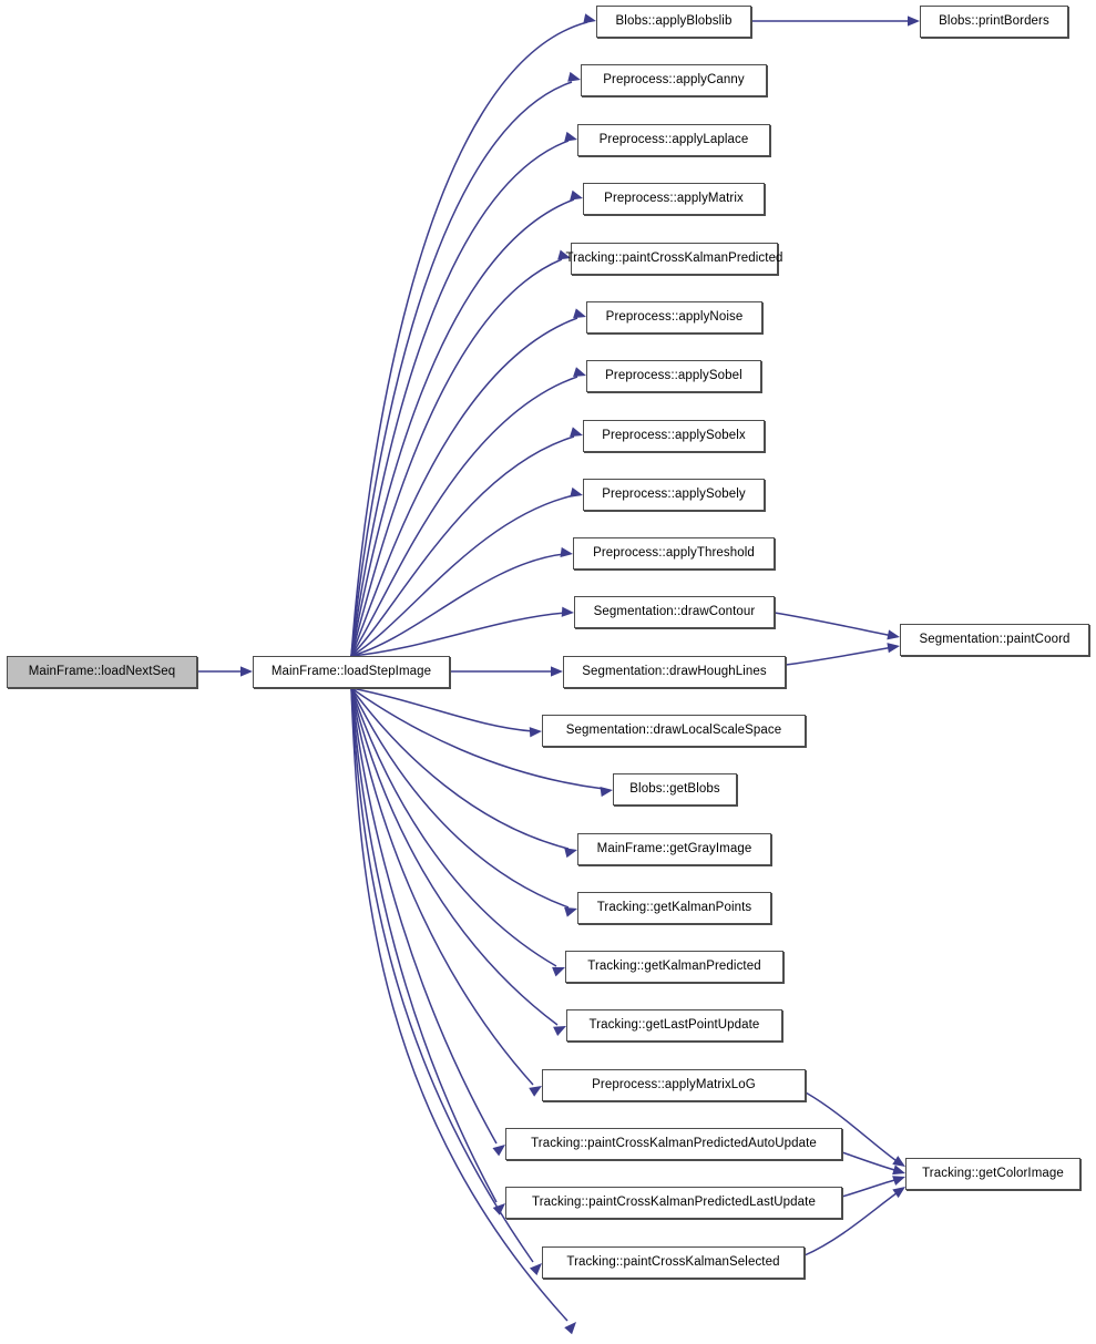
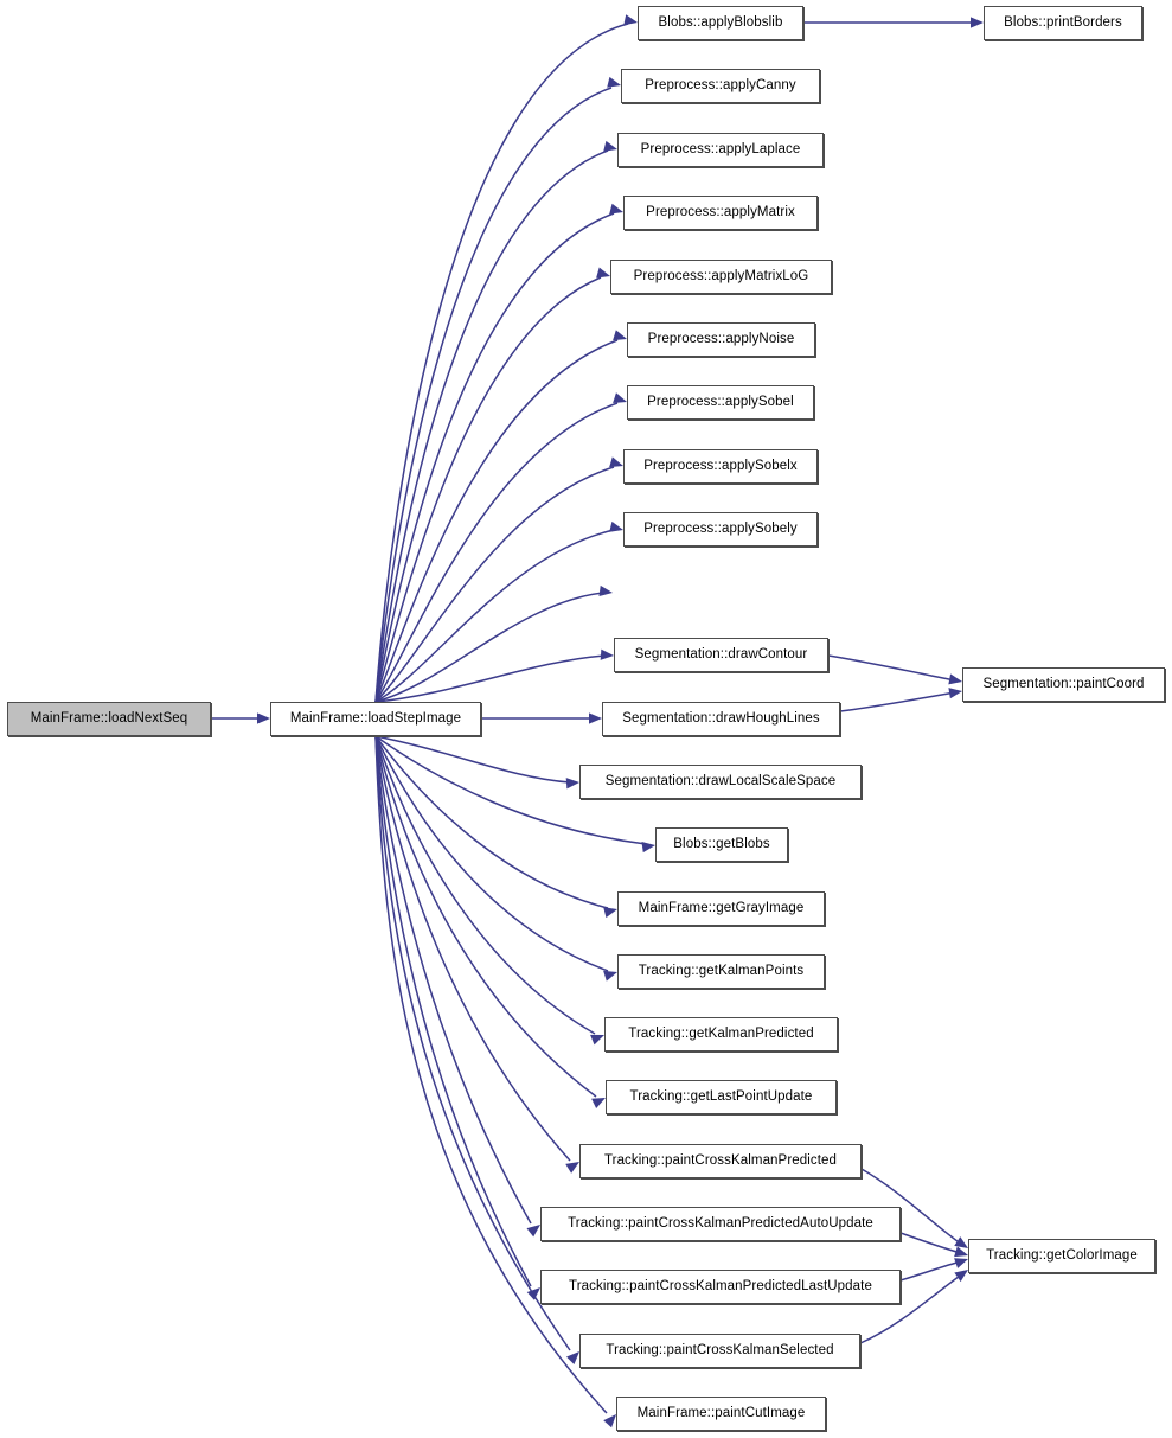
  MainFrame::loadNextSeq
  MainFrame::loadStepImage
  Blobs::applyBlobslib
  Preprocess::applyCanny
  Preprocess::applyLaplace
  Preprocess::applyMatrix
- Tracking::paintCrossKalmanPredicted
+ Preprocess::applyMatrixLoG
  Preprocess::applyNoise
  Preprocess::applySobel
  Preprocess::applySobelx
  Preprocess::applySobely
- Preprocess::applyThreshold
  Segmentation::drawContour
  Segmentation::drawHoughLines
  Segmentation::drawLocalScaleSpace
  Blobs::getBlobs
  MainFrame::getGrayImage
  Tracking::getKalmanPoints
  Tracking::getKalmanPredicted
  Tracking::getLastPointUpdate
- Preprocess::applyMatrixLoG
+ Tracking::paintCrossKalmanPredicted
  Tracking::paintCrossKalmanPredictedAutoUpdate
  Tracking::paintCrossKalmanPredictedLastUpdate
  Tracking::paintCrossKalmanSelected
+ MainFrame::paintCutImage
  Blobs::printBorders
  Segmentation::paintCoord
  Tracking::getColorImage
